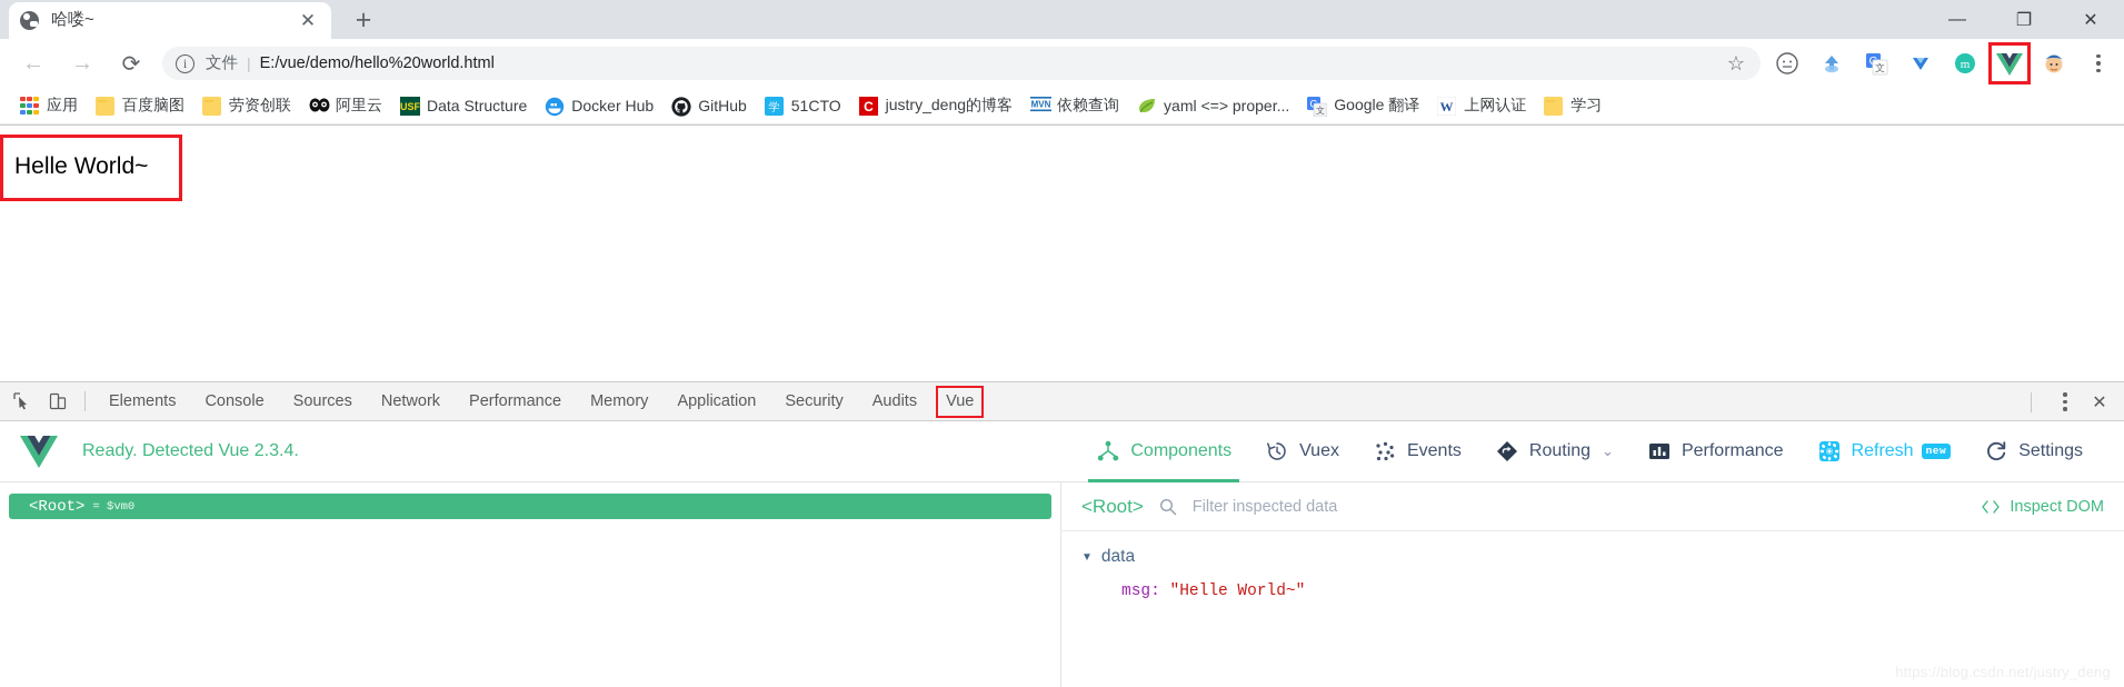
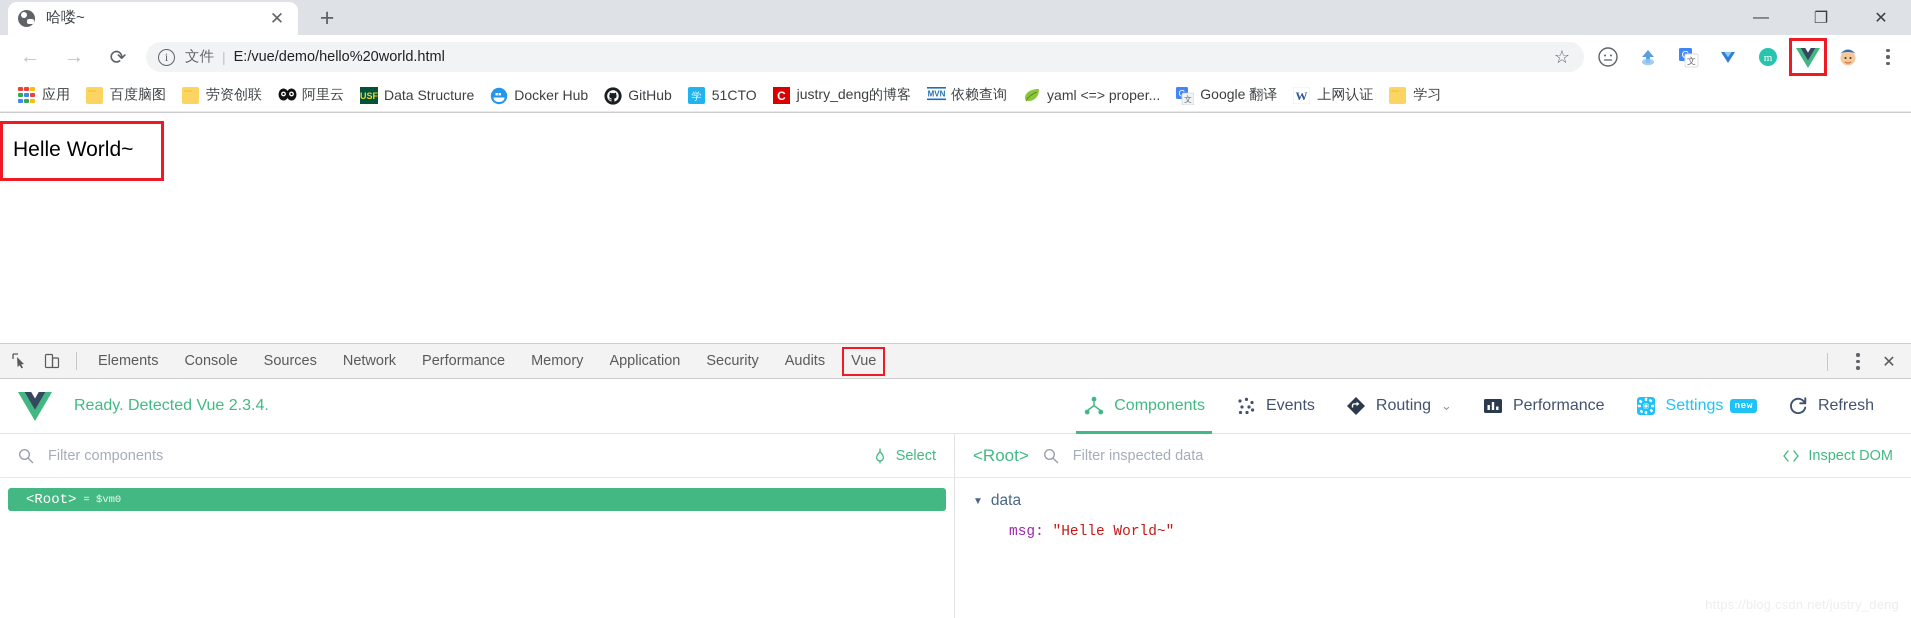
  哈喽~
  ✕
  +
  —
  ❐
  ✕
  ←
  →
  ⟳
  i
  文件
  |
  E:/vue/demo/hello%20world.html
  ☆
  文
  m
  应用
  百度脑图
  劳资创联
  阿里云
  USF
  Data Structure
  Docker Hub
  GitHub
  学
  51CTO
  C
  justry_deng的博客
  MVN
  依赖查询
  yaml <=> proper...
  文
  Google 翻译
  W
  上网认证
  学习
  Helle World~
  Elements
  Console
  Sources
  Network
  Performance
  Memory
  Application
  Security
  Audits
  Vue
  ✕
  Ready. Detected Vue 2.3.4.
  Components
- Vuex
  Events
  Routing
  ⌄
  Performance
- Refresh
+ Settings
  new
- Settings
+ Refresh
+ Filter components
+ Select
  <Root>
  = $vm0
  <Root>
  Filter inspected data
  Inspect DOM
  ▼
  data
  msg: "Helle World~"
